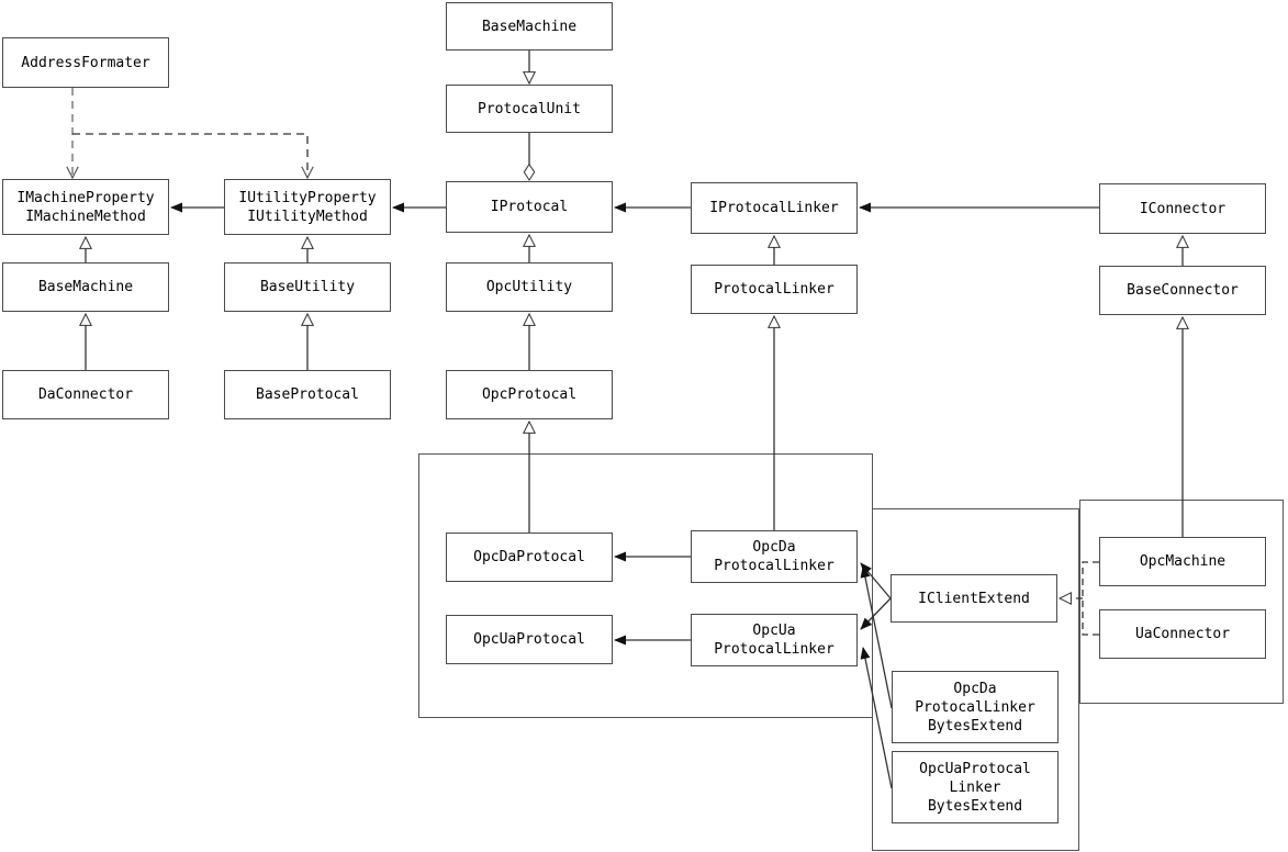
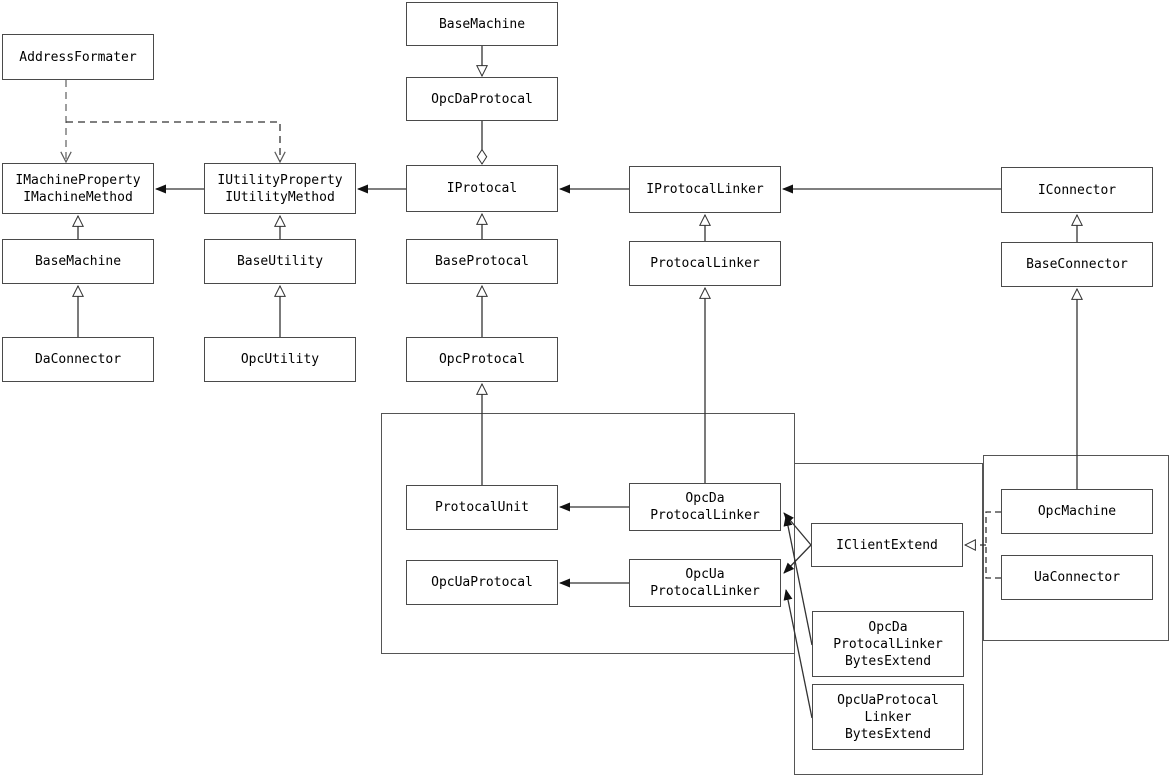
  BaseMachine
  AddressFormater
- ProtocalUnit
+ OpcDaProtocal
  IMachineProperty
  IMachineMethod
  IUtilityProperty
  IUtilityMethod
  IProtocal
  IProtocalLinker
  IConnector
  BaseMachine
  BaseUtility
- OpcUtility
+ BaseProtocal
  ProtocalLinker
  BaseConnector
  DaConnector
- BaseProtocal
+ OpcUtility
  OpcProtocal
- OpcDaProtocal
+ ProtocalUnit
  OpcDa
  ProtocalLinker
  IClientExtend
  OpcMachine
  OpcUaProtocal
  OpcUa
  ProtocalLinker
  UaConnector
  OpcDa
  ProtocalLinker
  BytesExtend
  OpcUaProtocal
  Linker
  BytesExtend
